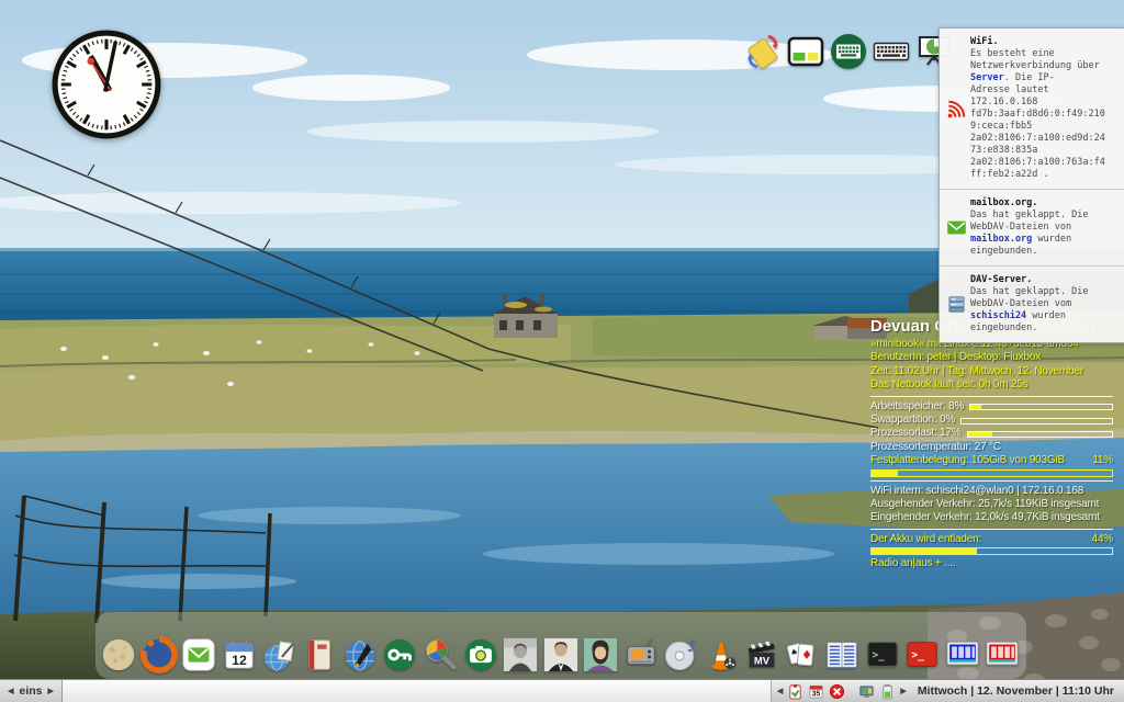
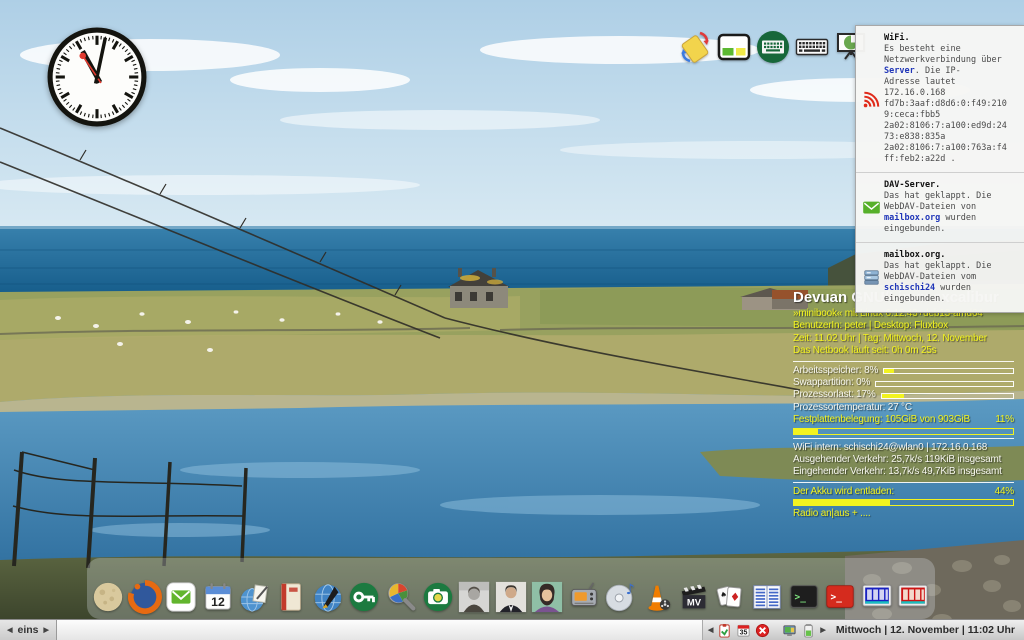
  WiFi.
  Es besteht eine
  Netzwerkverbindung über
  Server. Die IP-
  Adresse lautet
  172.16.0.168
  fd7b:3aaf:d8d6:0:f49:210
  9:ceca:fbb5
  2a02:8106:7:a100:ed9d:24
  73:e838:835a
  2a02:8106:7:a100:763a:f4
  ff:feb2:a22d .
- mailbox.org.
+ DAV-Server.
  Das hat geklappt. Die
  WebDAV-Dateien von
  mailbox.org wurden
  eingebunden.
- DAV-Server.
+ mailbox.org.
  Das hat geklappt. Die
  WebDAV-Dateien vom
  schischi24 wurden
  eingebunden.
  »minibook« mit Linux 6.12.43+deb13-amd64
  BenutzerIn: peter | Desktop: Fluxbox
  Zeit: 11.02 Uhr | Tag: Mittwoch, 12. November
  Das Netbook läuft seit: 0h 0m 25s
  Arbeitsspeicher: 8%
  Swappartition: 0%
  Prozessorlast: 17%
  Prozessortemperatur: 27 °C
  Festplattenbelegung: 105GiB von 903GiB
  11%
  WiFi intern: schischi24@wlan0 | 172.16.0.168
  Ausgehender Verkehr: 25,7k/s 119KiB insgesamt
- Eingehender Verkehr: 12,0k/s 49,7KiB insgesamt
+ Eingehender Verkehr: 13,7k/s 49,7KiB insgesamt
  Der Akku wird entladen:
  44%
  Radio an|aus + ....
  12
  ♪
  MV
  >_
  >_
  eins
- Mittwoch | 12. November | 11:10 Uhr
+ Mittwoch | 12. November | 11:02 Uhr
